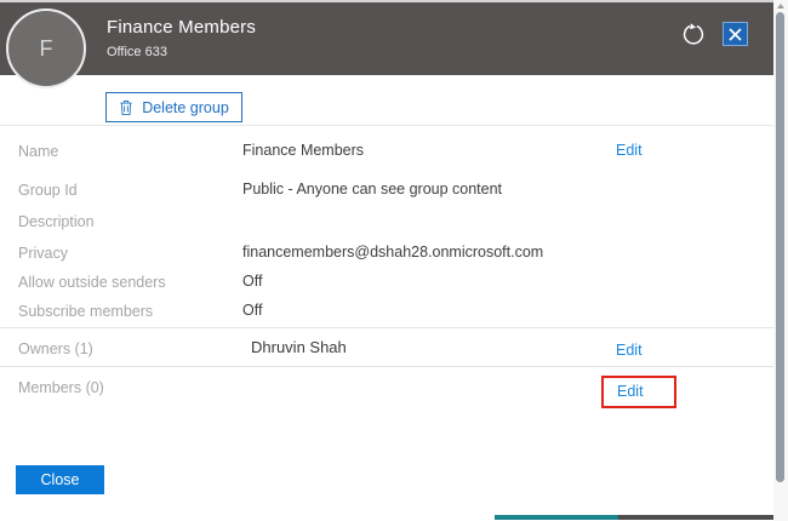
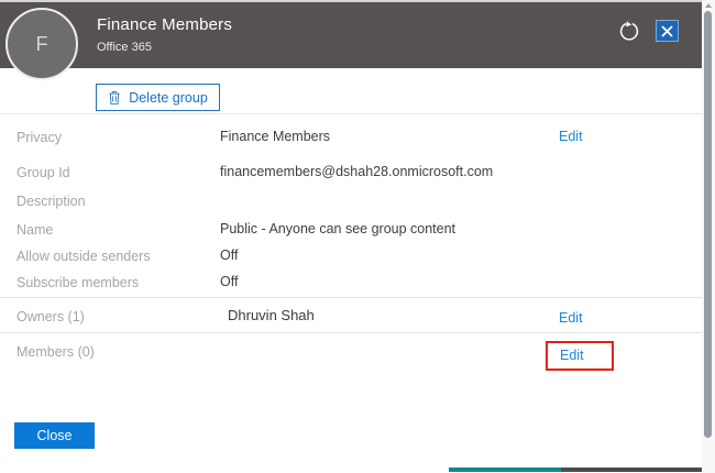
  F
  Finance Members
- Office 633
+ Office 365
  Delete group
- Name
+ Privacy
  Finance Members
  Edit
  Group Id
- Public - Anyone can see group content
+ financemembers@dshah28.onmicrosoft.com
  Description
- Privacy
+ Name
- financemembers@dshah28.onmicrosoft.com
+ Public - Anyone can see group content
  Allow outside senders
  Off
  Subscribe members
  Off
  Owners (1)
  Dhruvin Shah
  Edit
  Members (0)
  Edit
  Close
